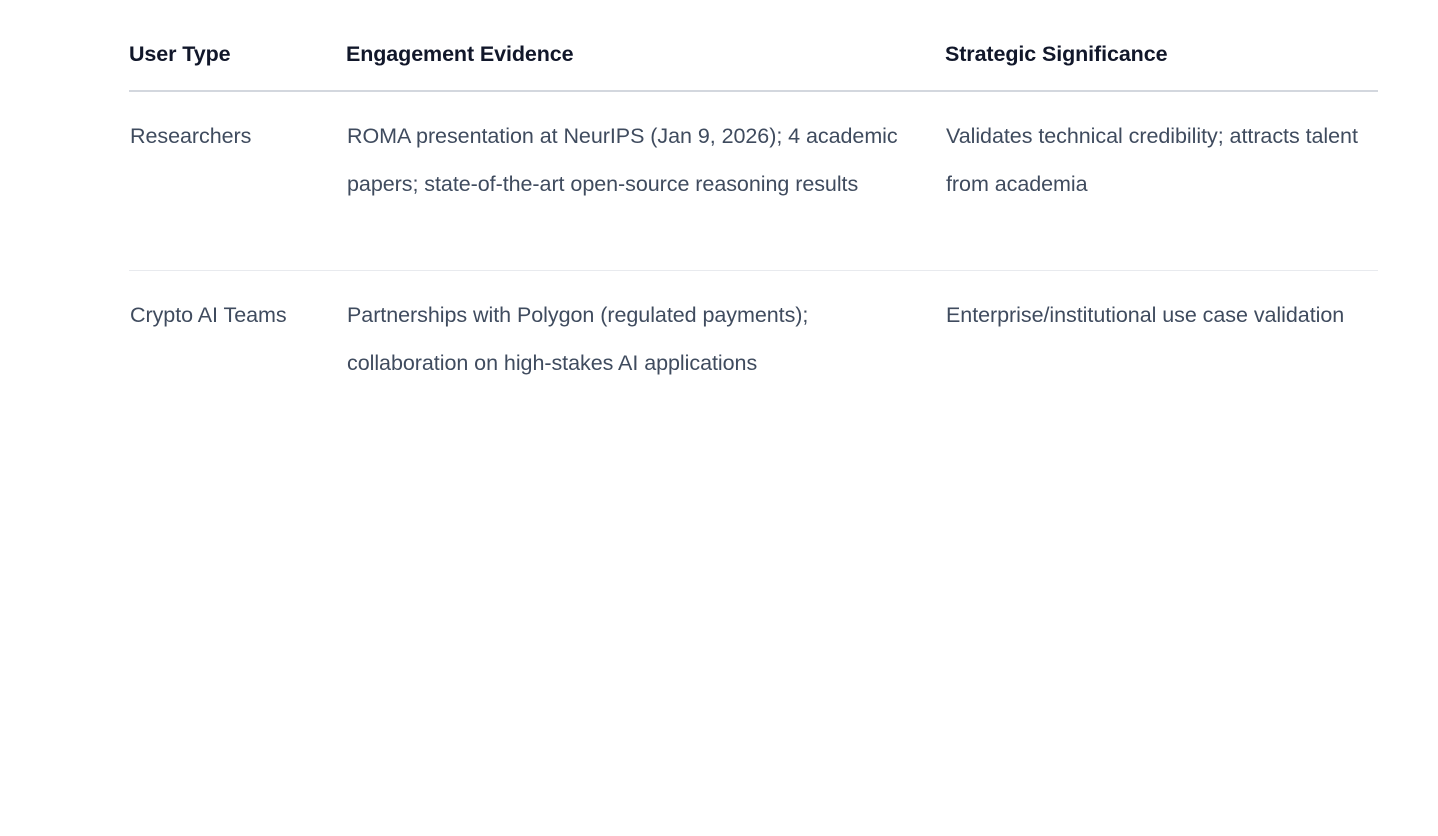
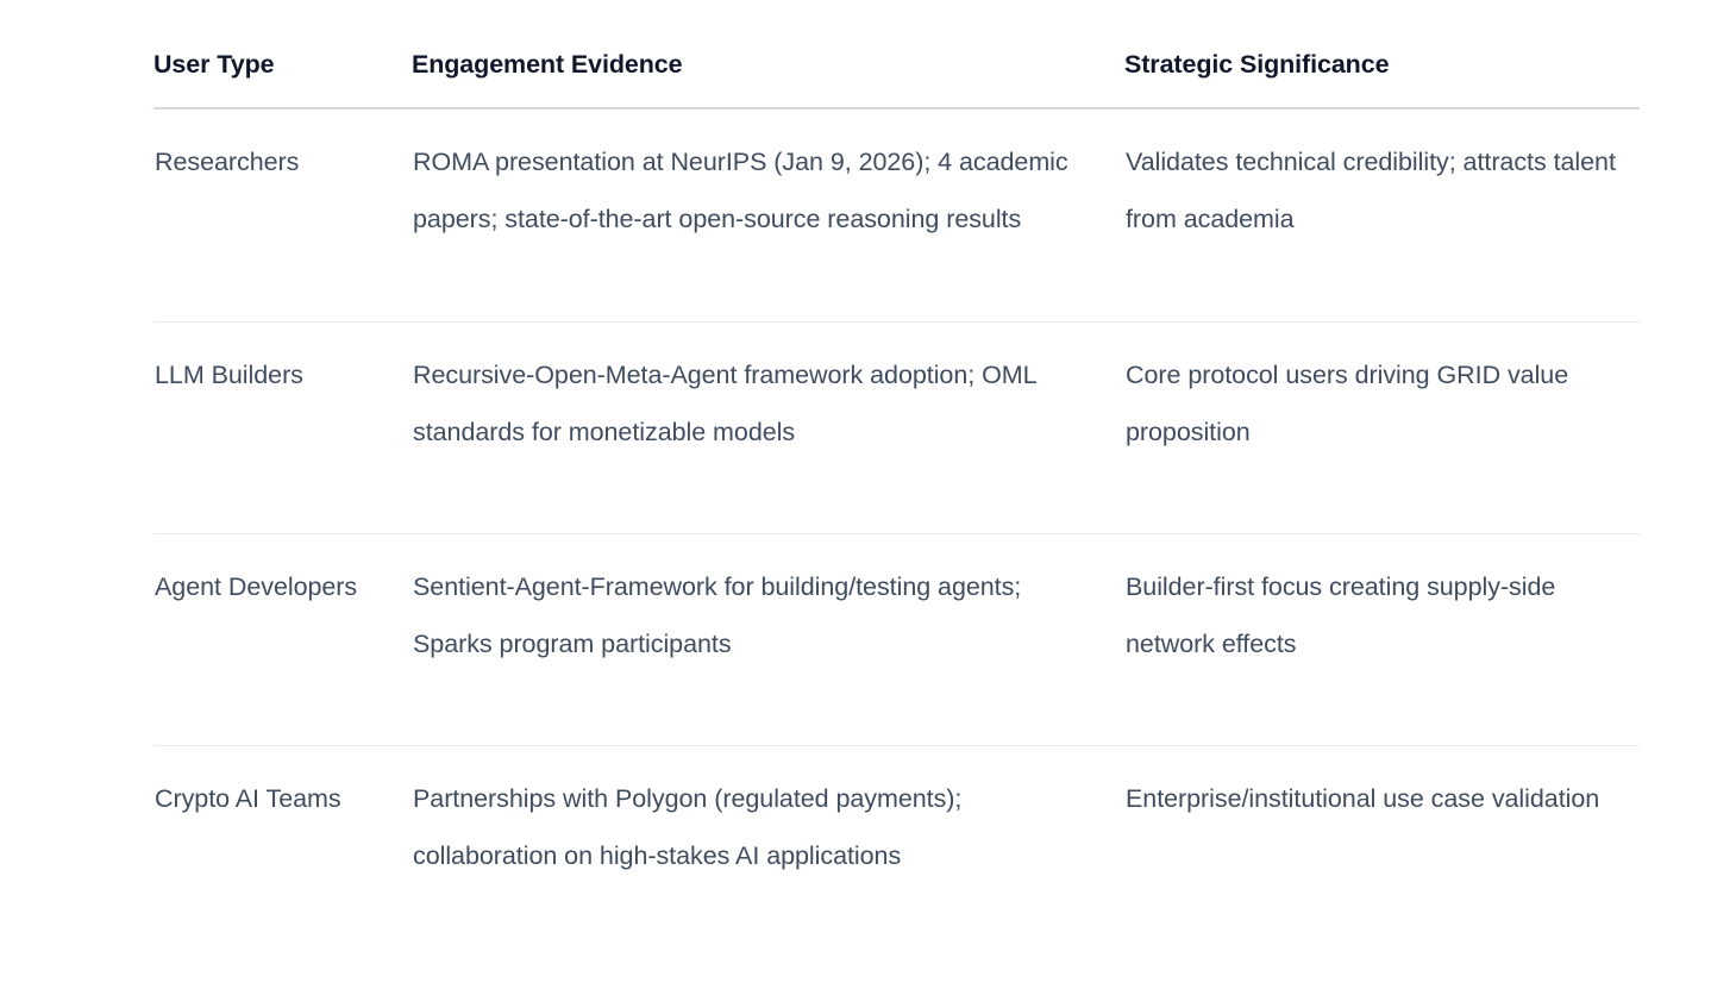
  User Type	Engagement Evidence	Strategic Significance
  Researchers	ROMA presentation at NeurIPS (Jan 9, 2026); 4 academic papers; state-of-the-art open-source reasoning results	Validates technical credibility; attracts talent from academia
+ LLM Builders	Recursive-Open-Meta-Agent framework adoption; OML standards for monetizable models	Core protocol users driving GRID value proposition
+ Agent Developers	Sentient-Agent-Framework for building/testing agents; Sparks program participants	Builder-first focus creating supply-side network effects
  Crypto AI Teams	Partnerships with Polygon (regulated payments); collaboration on high-stakes AI applications	Enterprise/institutional use case validation
